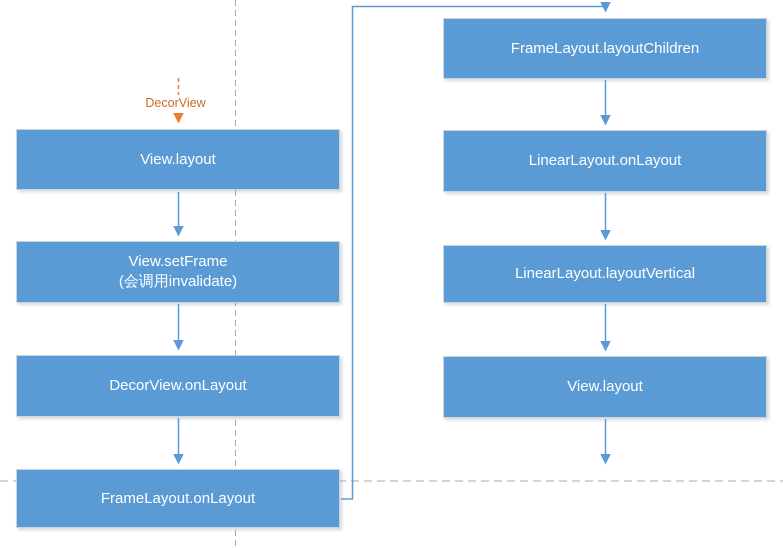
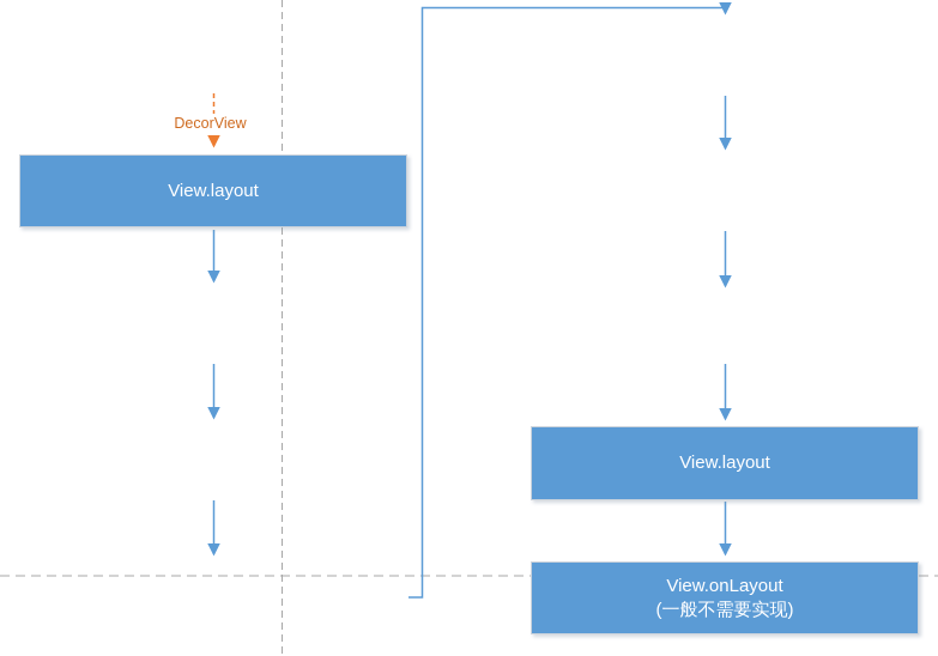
  View.layout
- View.setFrame
- (会调用invalidate)
- DecorView.onLayout
- FrameLayout.onLayout
- FrameLayout.layoutChildren
- LinearLayout.onLayout
- LinearLayout.layoutVertical
  View.layout
+ View.onLayout
+ (一般不需要实现)
  DecorView
